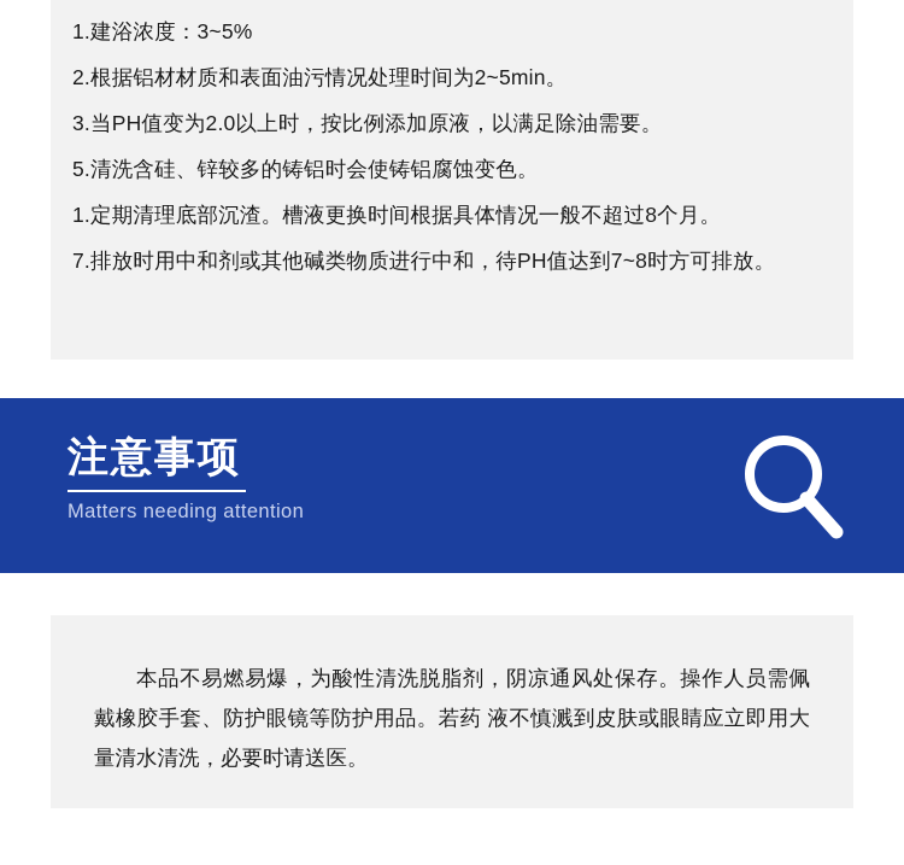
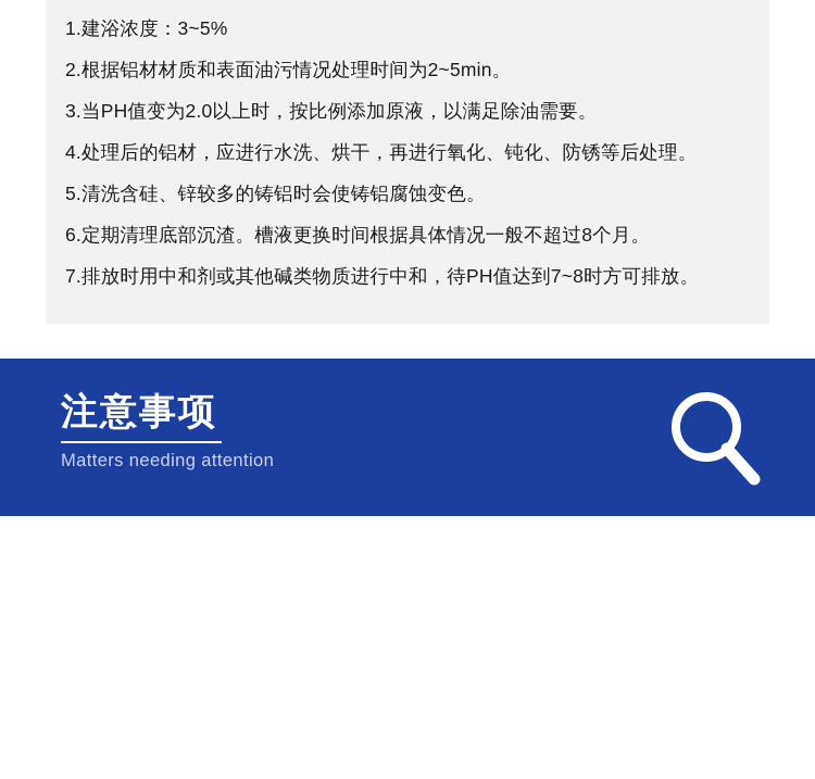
  1.建浴浓度：3~5%
  2.根据铝材材质和表面油污情况处理时间为2~5min。
  3.当PH值变为2.0以上时，按比例添加原液，以满足除油需要。
+ 4.处理后的铝材，应进行水洗、烘干，再进行氧化、钝化、防锈等后处理。
  5.清洗含硅、锌较多的铸铝时会使铸铝腐蚀变色。
- 1.定期清理底部沉渣。槽液更换时间根据具体情况一般不超过8个月。
+ 6.定期清理底部沉渣。槽液更换时间根据具体情况一般不超过8个月。
  7.排放时用中和剂或其他碱类物质进行中和，待PH值达到7~8时方可排放。
  注意事项
  Matters needing attention
- 本品不易燃易爆，为酸性清洗脱脂剂，阴凉通风处保存。操作人员需佩戴橡胶手套、防护眼镜等防护用品。若药 液不慎溅到皮肤或眼睛应立即用大量清水清洗，必要时请送医。
